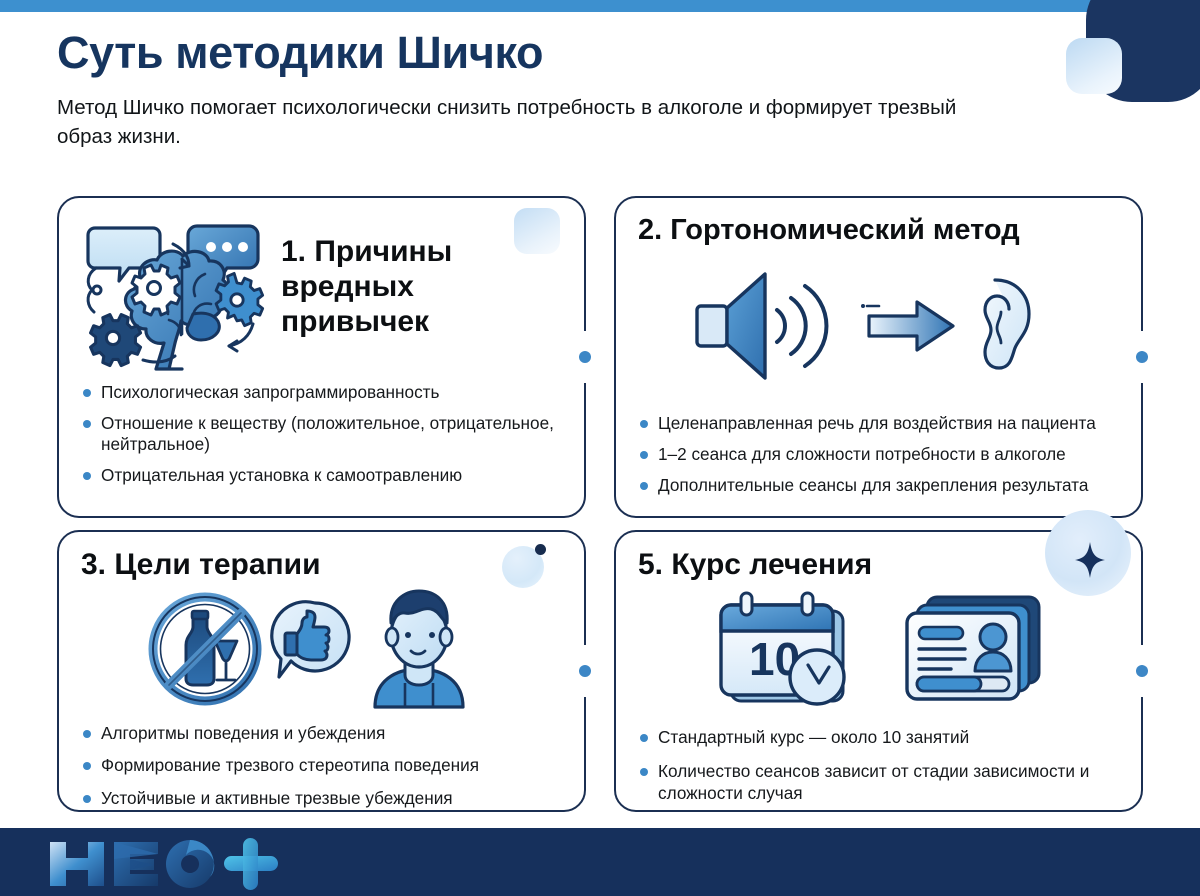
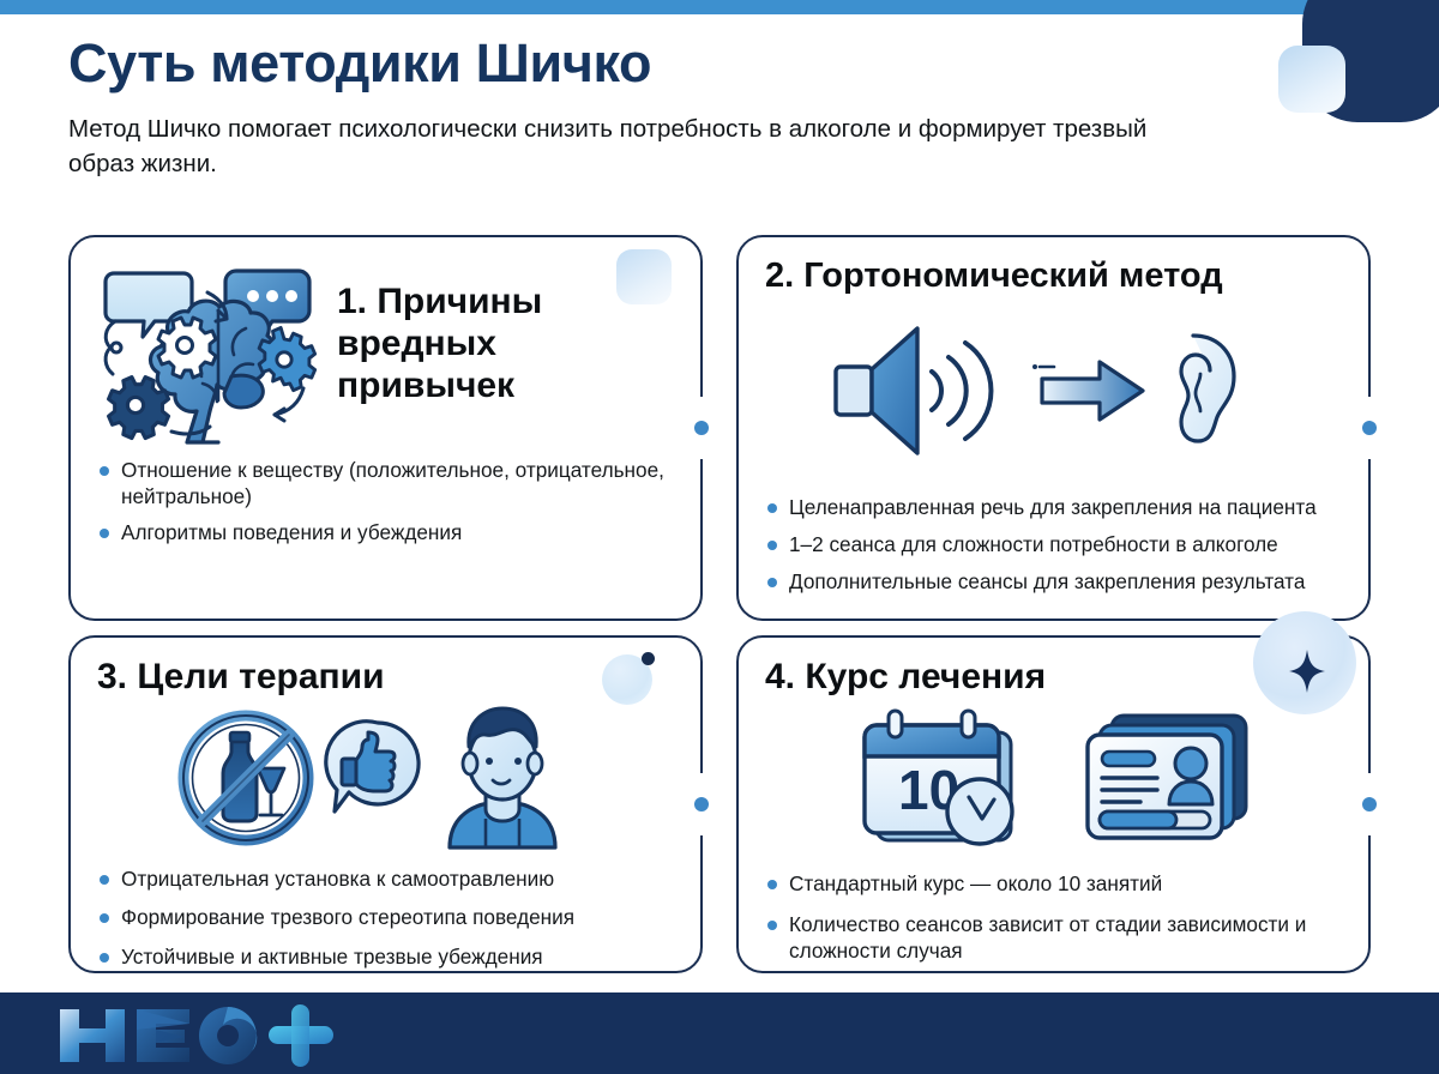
  Суть методики Шичко
  Метод Шичко помогает психологически снизить потребность в алкоголе и формирует трезвый образ жизни.
  1. Причины вредных привычек
- Психологическая запрограммированность
  Отношение к веществу (положительное, отрицательное, нейтральное)
- Отрицательная установка к самоотравлению
+ Алгоритмы поведения и убеждения
  2. Гортономический метод
- Целенаправленная речь для воздействия на пациента
+ Целенаправленная речь для закрепления на пациента
  1–2 сеанса для сложности потребности в алкоголе
  Дополнительные сеансы для закрепления результата
  3. Цели терапии
- Алгоритмы поведения и убеждения
+ Отрицательная установка к самоотравлению
  Формирование трезвого стереотипа поведения
  Устойчивые и активные трезвые убеждения
- 5. Курс лечения
+ 4. Курс лечения
  10
  Стандартный курс — около 10 занятий
  Количество сеансов зависит от стадии зависимости и сложности случая
